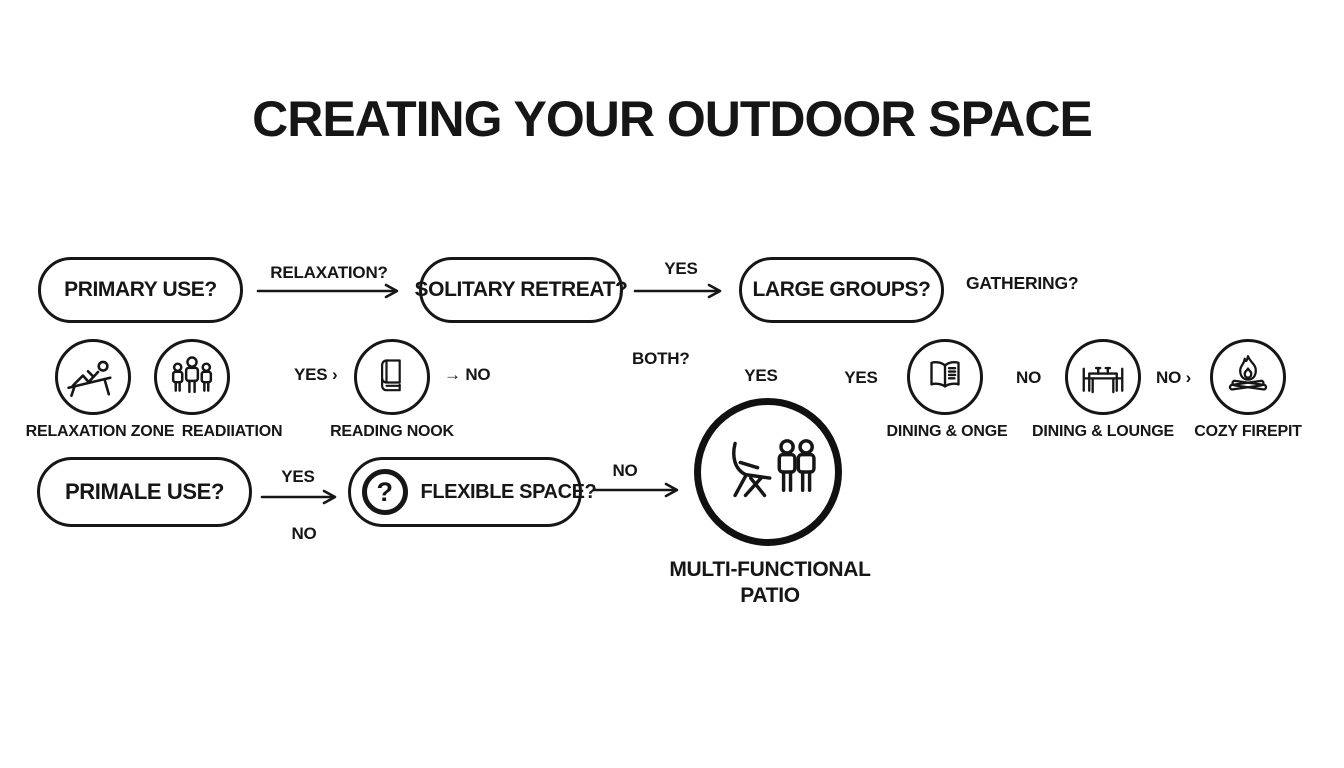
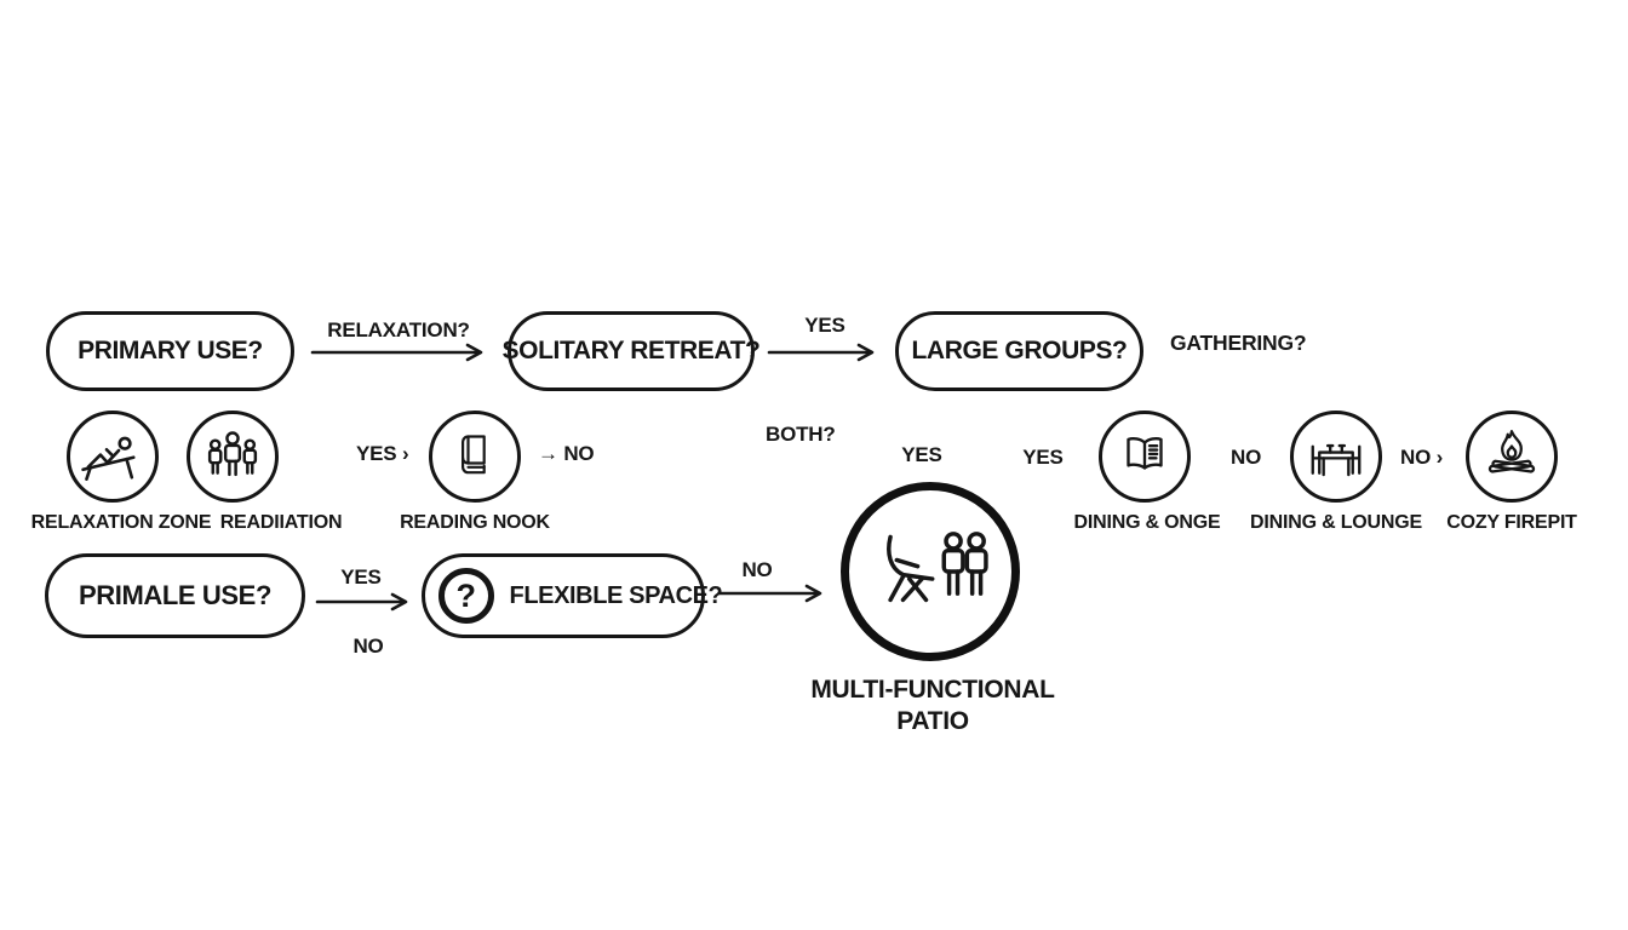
- CREATING YOUR OUTDOOR SPACE
  PRIMARY USE?
  RELAXATION?
  SOLITARY RETREAT?
  YES
  LARGE GROUPS?
  GATHERING?
  RELAXATION ZONE
  READIIATION
  YES ›
  READING NOOK
  → NO
  BOTH?
  YES
  YES
  DINING & ONGE
  NO
  DINING & LOUNGE
  NO ›
  COZY FIREPIT
  PRIMALE USE?
  YES
  NO
  ?
  FLEXIBLE SPACE?
  NO
  MULTI-FUNCTIONAL
  PATIO
